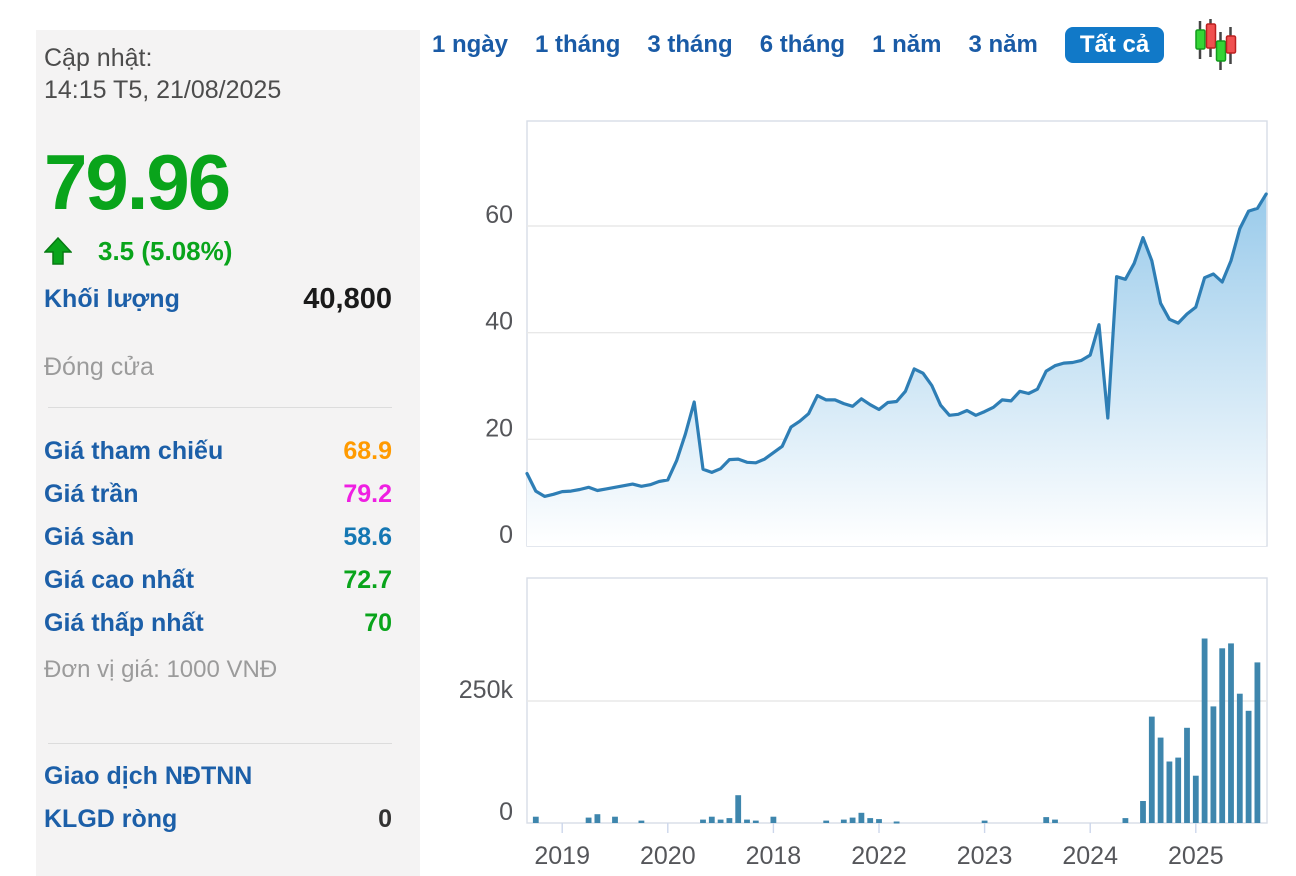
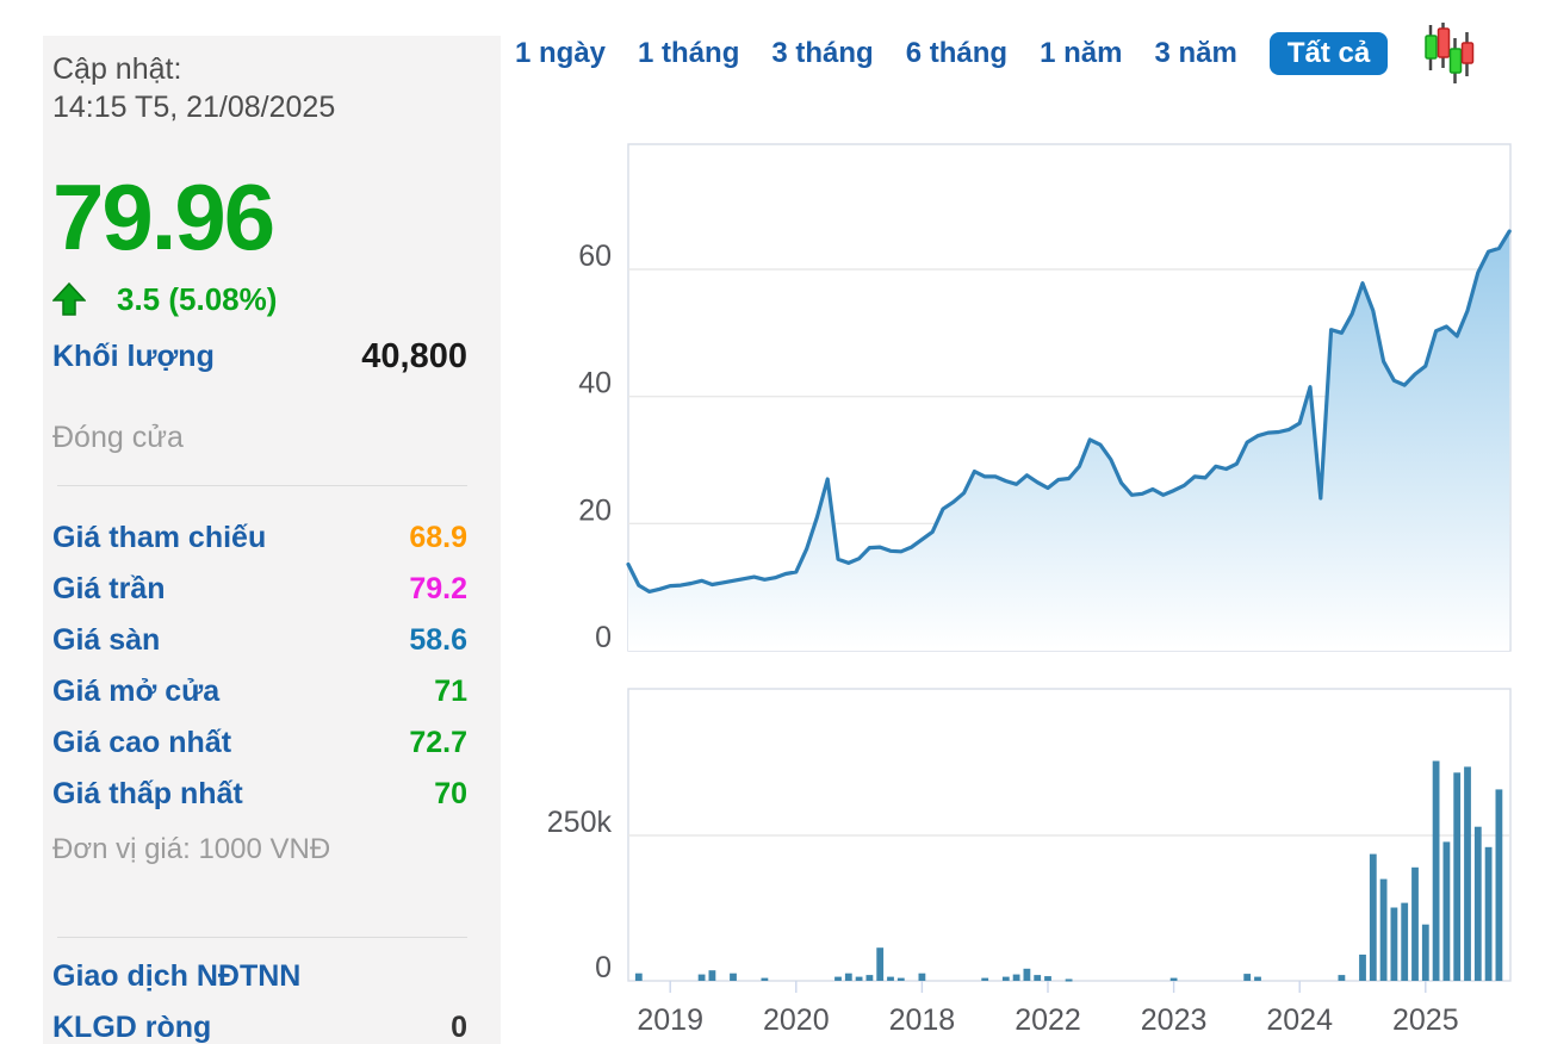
  Cập nhật:
  14:15 T5, 21/08/2025
  79.96
  3.5 (5.08%)
  Khối lượng
  40,800
  Đóng cửa
  Giá tham chiếu
  68.9
  Giá trần
  79.2
  Giá sàn
  58.6
+ Giá mở cửa
+ 71
  Giá cao nhất
  72.7
  Giá thấp nhất
  70
  Đơn vị giá: 1000 VNĐ
  Giao dịch NĐTNN
  KLGD ròng
  0
  1 ngày
  1 tháng
  3 tháng
  6 tháng
  1 năm
  3 năm
  Tất cả
  0
  20
  40
  60
  0
  250k
  2019
  2020
  2018
  2022
  2023
  2024
  2025
